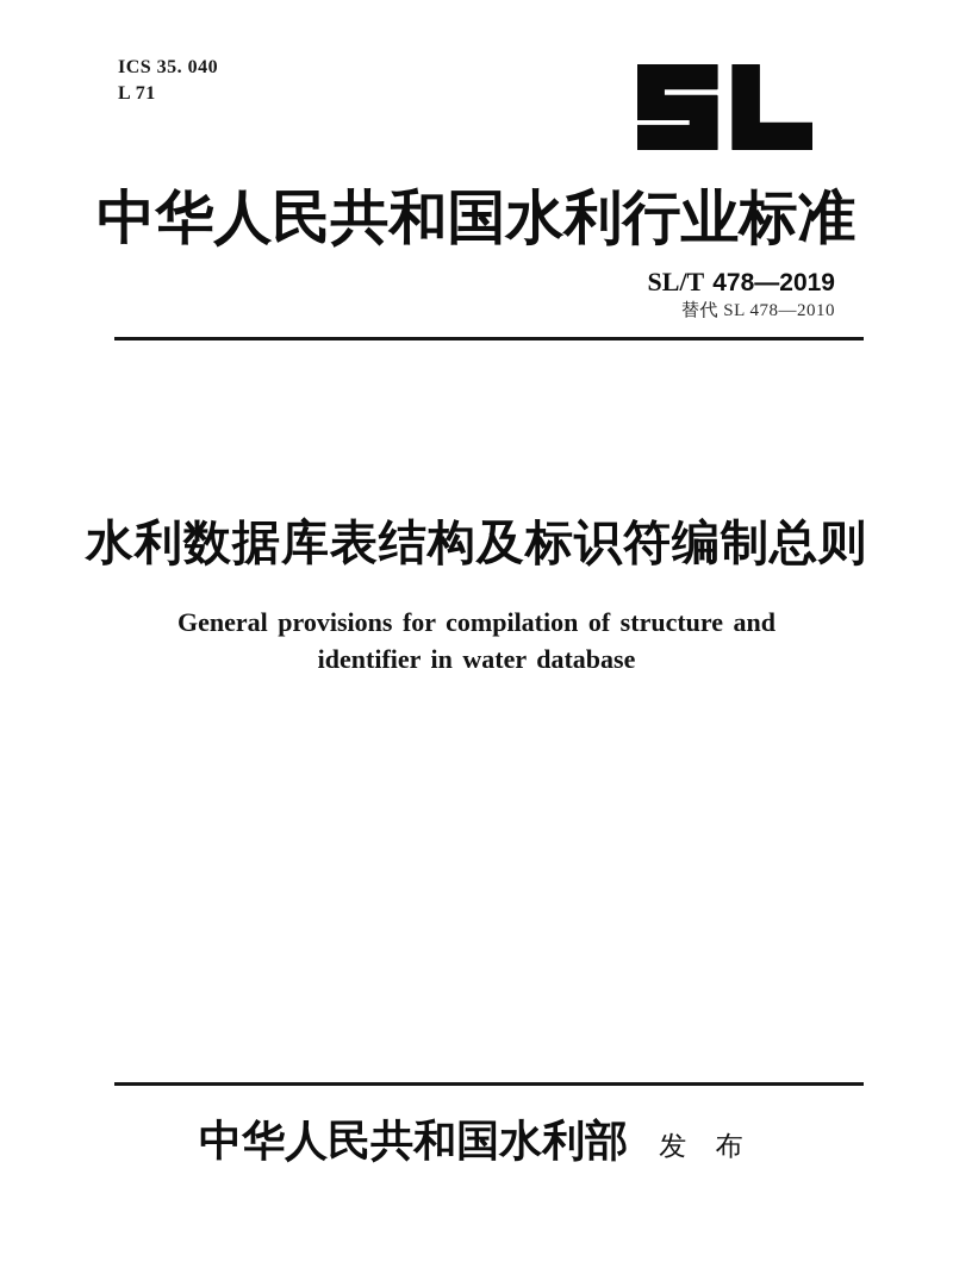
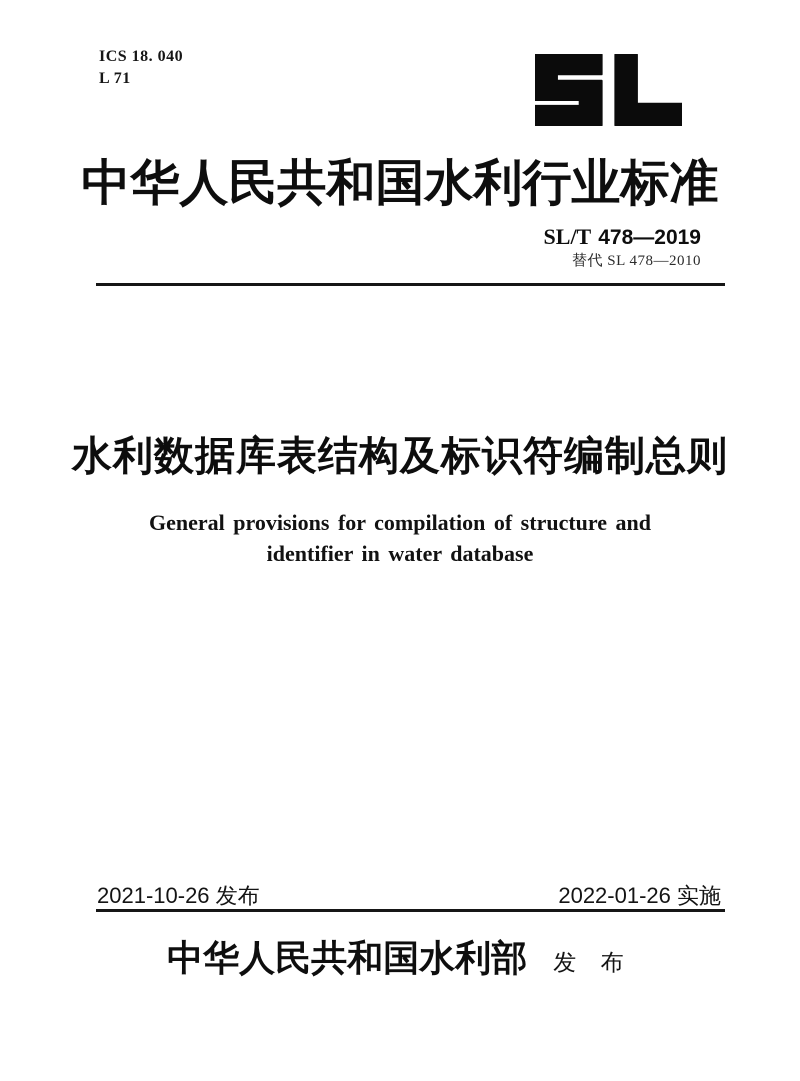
- ICS 35. 040
+ ICS 18. 040
  L 71
  中华人民共和国水利行业标准
  SL/T
  478—2019
  替代 SL 478—2010
  水利数据库表结构及标识符编制总则
  General provisions for compilation of structure and
  identifier in water database
+ 2021-10-26 发布
+ 2022-01-26 实施
  中华人民共和国水利部
  发 布
